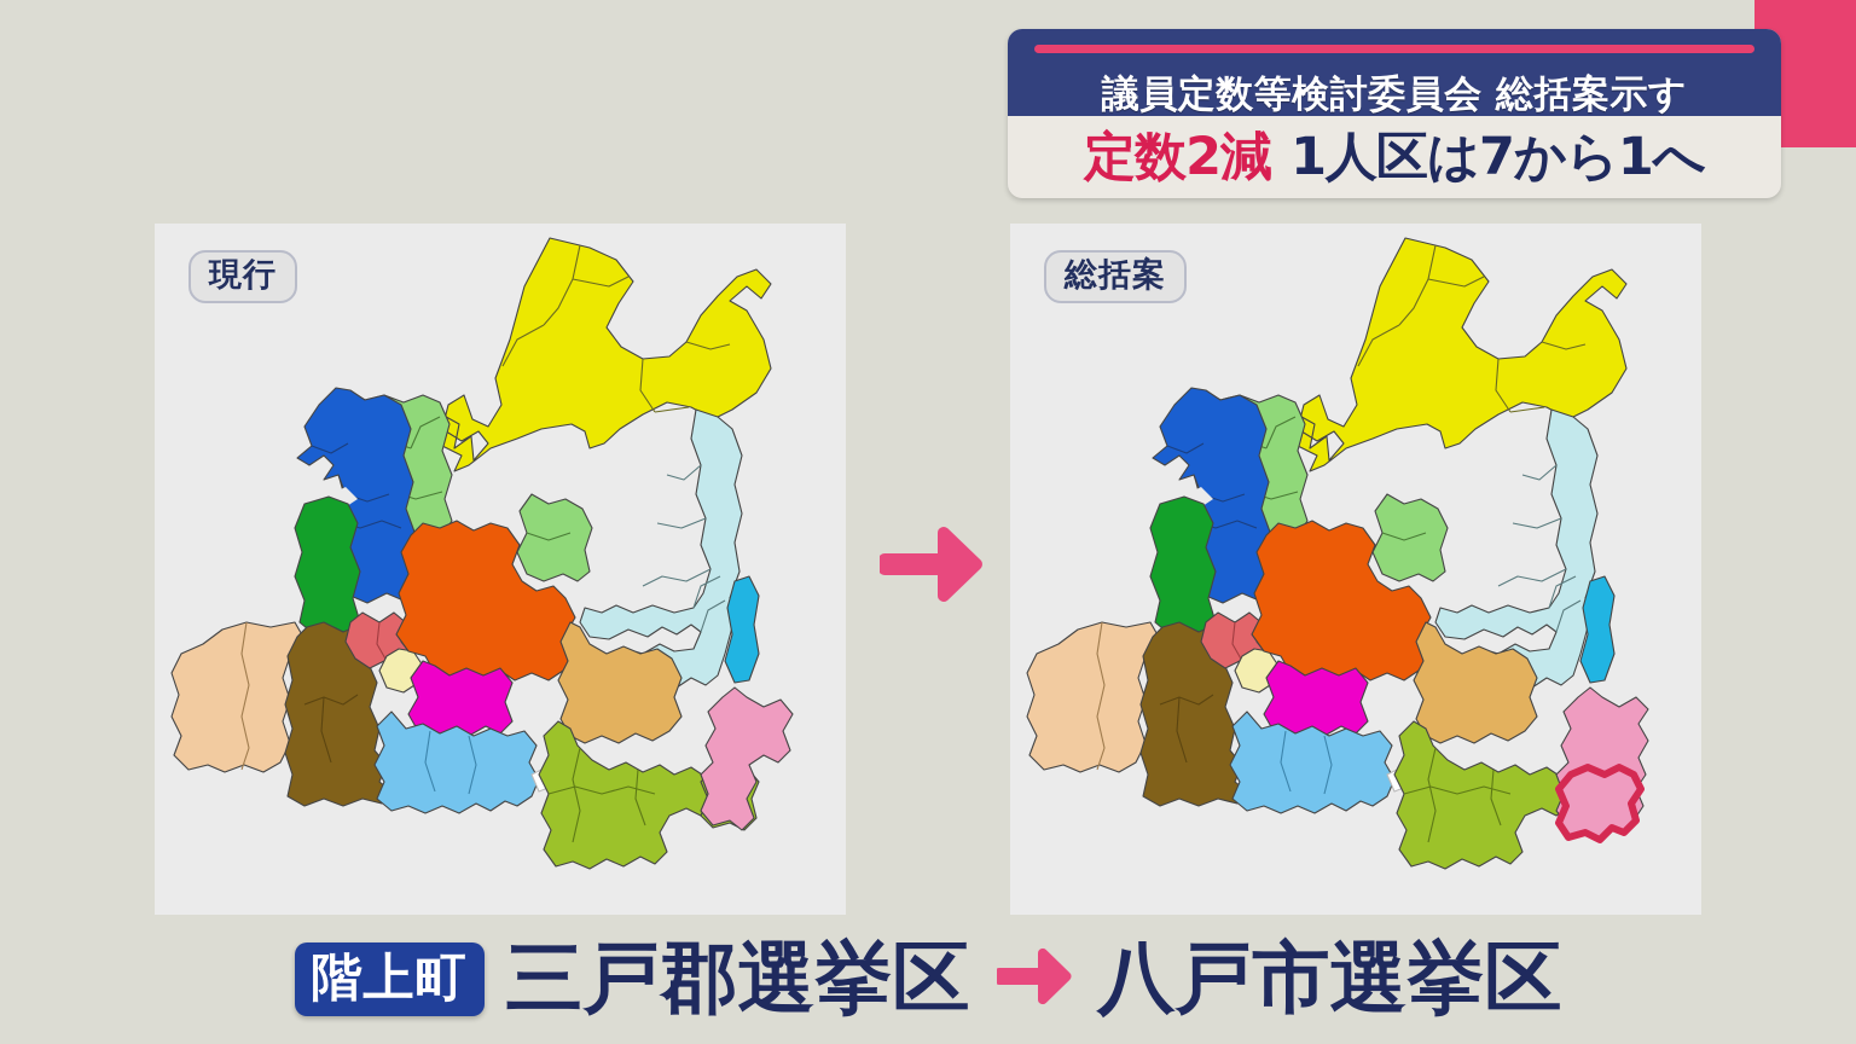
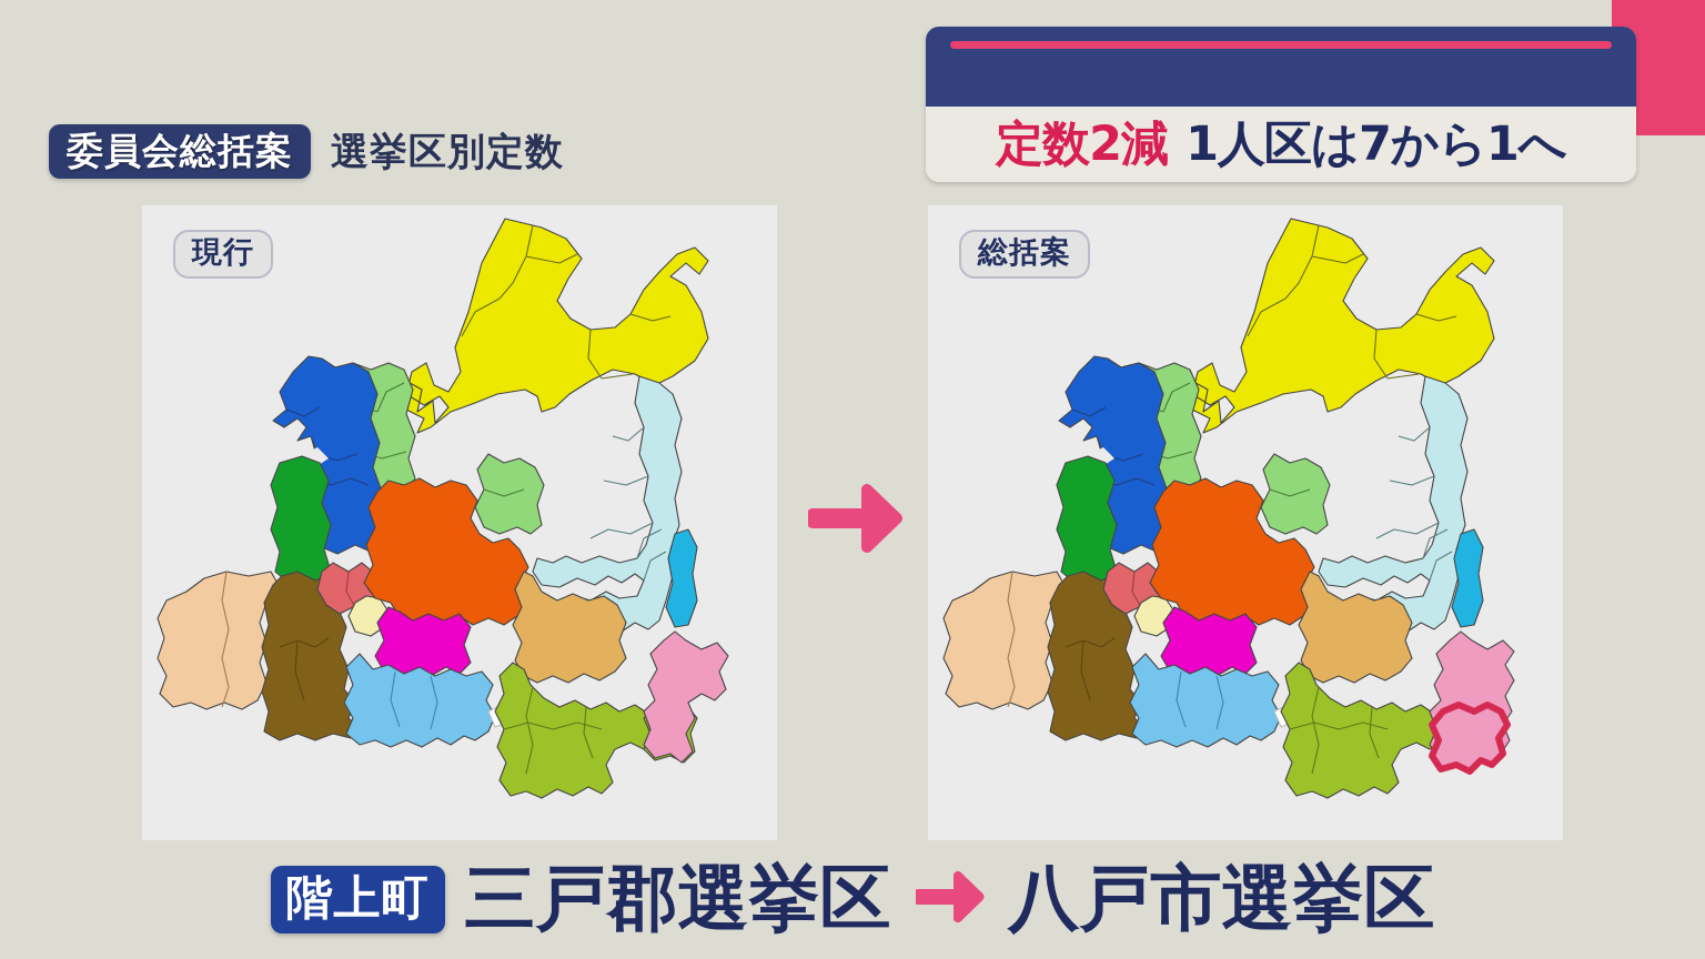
- 議員定数等検討委員会 総括案示す
  定数2減
  1人区は7から1へ
+ 委員会総括案
+ 選挙区別定数
  現行
  総括案
  階上町
  三戸郡選挙区
  八戸市選挙区
